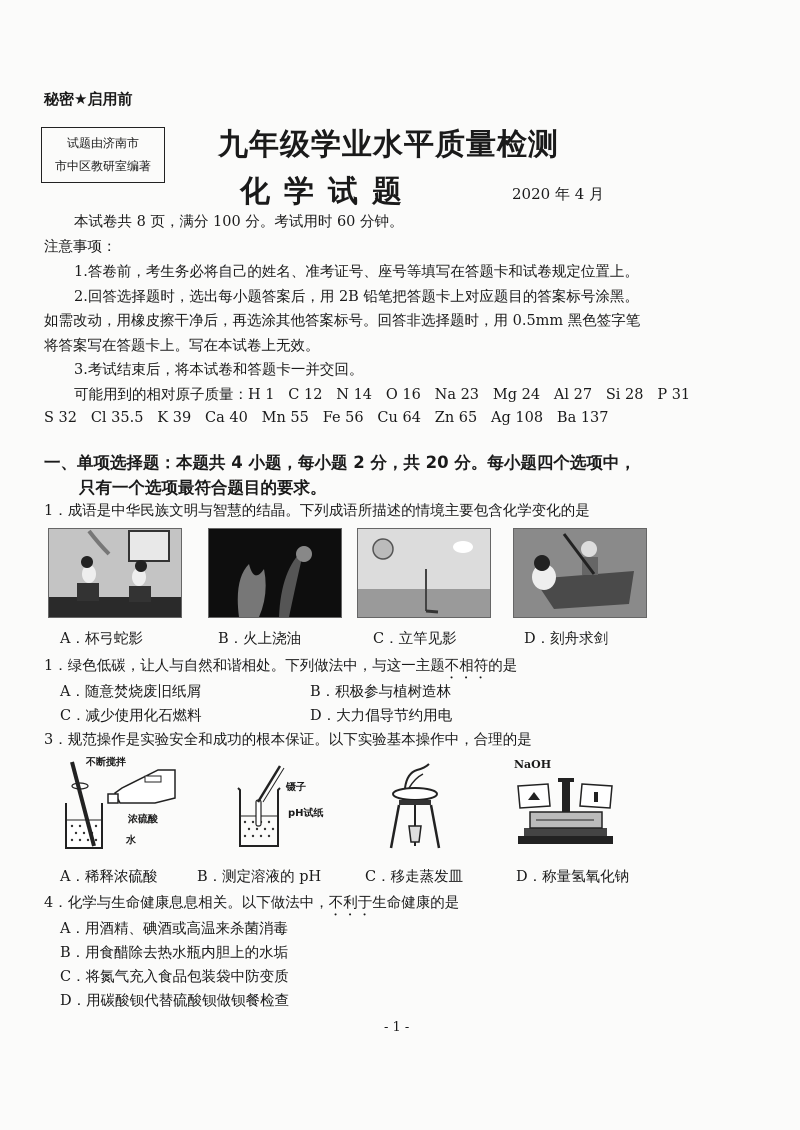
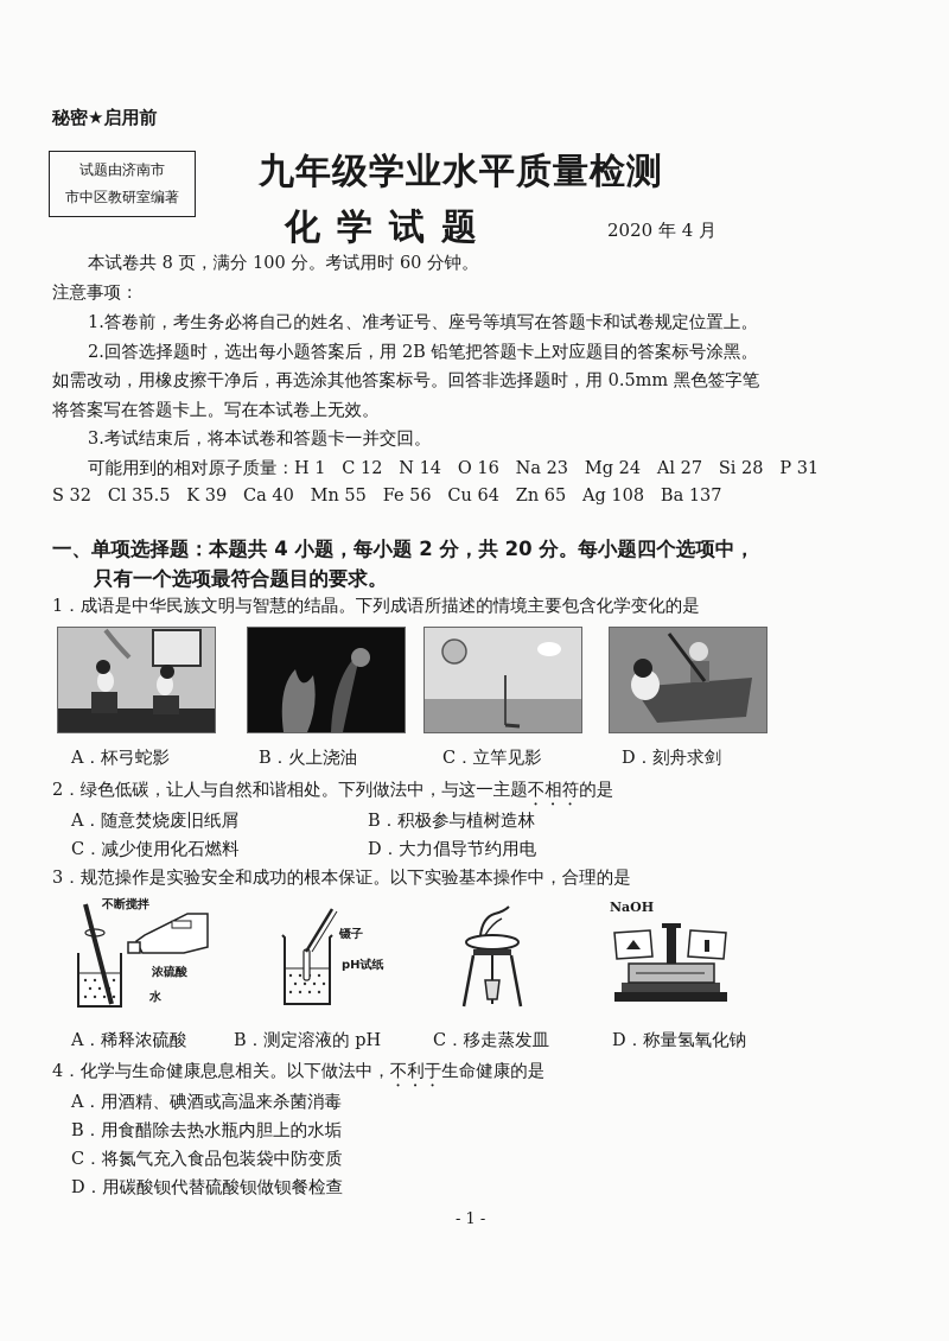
  秘密★启用前
  试题由济南市
  市中区教研室编著
  九年级学业水平质量检测
  化学试题
  2020 年 4 月
  本试卷共 8 页，满分 100 分。考试用时 60 分钟。
  注意事项：
  1.答卷前，考生务必将自己的姓名、准考证号、座号等填写在答题卡和试卷规定位置上。
  2.回答选择题时，选出每小题答案后，用 2B 铅笔把答题卡上对应题目的答案标号涂黑。
  如需改动，用橡皮擦干净后，再选涂其他答案标号。回答非选择题时，用 0.5mm 黑色签字笔
  将答案写在答题卡上。写在本试卷上无效。
  3.考试结束后，将本试卷和答题卡一并交回。
  可能用到的相对原子质量：H 1 C 12 N 14 O 16 Na 23 Mg 24 Al 27 Si 28 P 31
  S 32 Cl 35.5 K 39 Ca 40 Mn 55 Fe 56 Cu 64 Zn 65 Ag 108 Ba 137
  一、单项选择题：本题共 4 小题，每小题 2 分，共 20 分。每小题四个选项中，
  只有一个选项最符合题目的要求。
  1．成语是中华民族文明与智慧的结晶。下列成语所描述的情境主要包含化学变化的是
  A．杯弓蛇影
  B．火上浇油
  C．立竿见影
  D．刻舟求剑
- 1．绿色低碳，让人与自然和谐相处。下列做法中，与这一主题不相符的是
+ 2．绿色低碳，让人与自然和谐相处。下列做法中，与这一主题不相符的是
  A．随意焚烧废旧纸屑
  B．积极参与植树造林
  C．减少使用化石燃料
  D．大力倡导节约用电
  3．规范操作是实验安全和成功的根本保证。以下实验基本操作中，合理的是
  不断搅拌
  浓硫酸
  水
  镊子
  pH试纸
  NaOH
  A．稀释浓硫酸
  B．测定溶液的 pH
  C．移走蒸发皿
  D．称量氢氧化钠
  4．化学与生命健康息息相关。以下做法中，不利于生命健康的是
  A．用酒精、碘酒或高温来杀菌消毒
  B．用食醋除去热水瓶内胆上的水垢
  C．将氮气充入食品包装袋中防变质
  D．用碳酸钡代替硫酸钡做钡餐检查
  - 1 -
